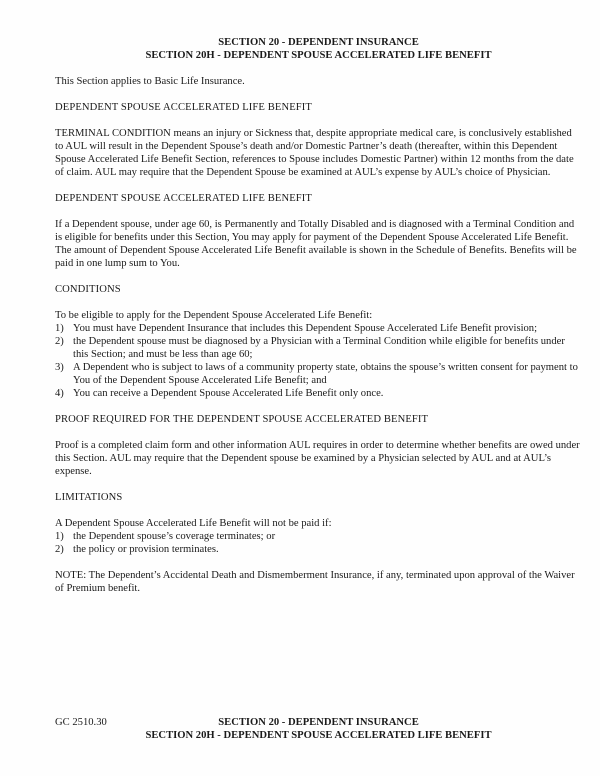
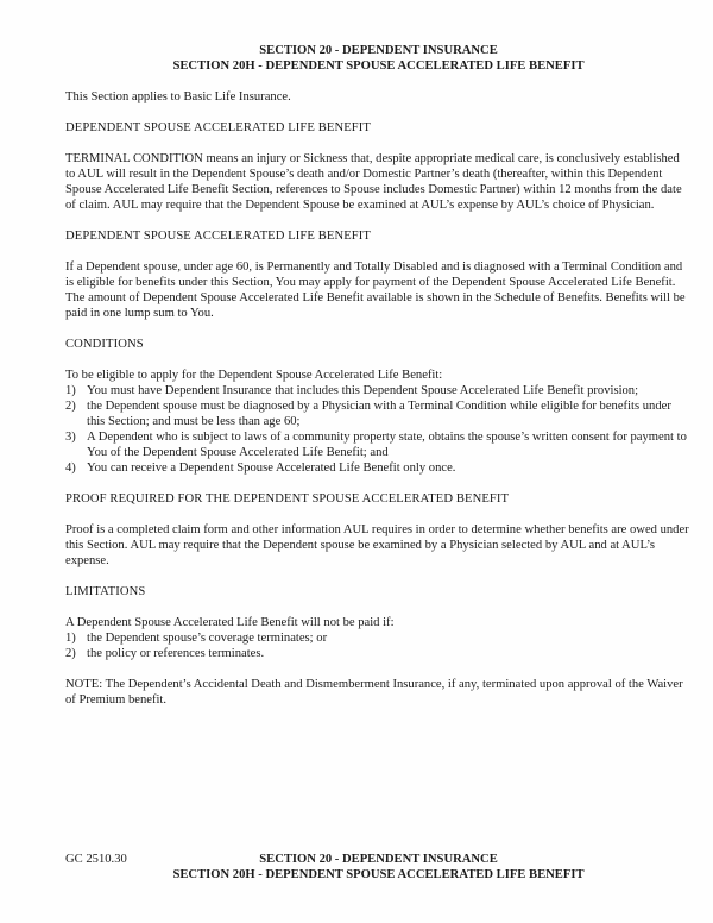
  SECTION 20 - DEPENDENT INSURANCE
  SECTION 20H - DEPENDENT SPOUSE ACCELERATED LIFE BENEFIT
  This Section applies to Basic Life Insurance.
  DEPENDENT SPOUSE ACCELERATED LIFE BENEFIT
  TERMINAL CONDITION means an injury or Sickness that, despite appropriate medical care, is conclusively established to AUL will result in the Dependent Spouse’s death and/or Domestic Partner’s death (thereafter, within this Dependent Spouse Accelerated Life Benefit Section, references to Spouse includes Domestic Partner) within 12 months from the date of claim. AUL may require that the Dependent Spouse be examined at AUL’s expense by AUL’s choice of Physician.
  DEPENDENT SPOUSE ACCELERATED LIFE BENEFIT
  If a Dependent spouse, under age 60, is Permanently and Totally Disabled and is diagnosed with a Terminal Condition and is eligible for benefits under this Section, You may apply for payment of the Dependent Spouse Accelerated Life Benefit. The amount of Dependent Spouse Accelerated Life Benefit available is shown in the Schedule of Benefits. Benefits will be paid in one lump sum to You.
  CONDITIONS
  To be eligible to apply for the Dependent Spouse Accelerated Life Benefit:
  1)
  You must have Dependent Insurance that includes this Dependent Spouse Accelerated Life Benefit provision;
  2)
  the Dependent spouse must be diagnosed by a Physician with a Terminal Condition while eligible for benefits under this Section; and must be less than age 60;
  3)
  A Dependent who is subject to laws of a community property state, obtains the spouse’s written consent for payment to You of the Dependent Spouse Accelerated Life Benefit; and
  4)
  You can receive a Dependent Spouse Accelerated Life Benefit only once.
  PROOF REQUIRED FOR THE DEPENDENT SPOUSE ACCELERATED BENEFIT
  Proof is a completed claim form and other information AUL requires in order to determine whether benefits are owed under this Section. AUL may require that the Dependent spouse be examined by a Physician selected by AUL and at AUL’s expense.
  LIMITATIONS
  A Dependent Spouse Accelerated Life Benefit will not be paid if:
  1)
  the Dependent spouse’s coverage terminates; or
  2)
- the policy or provision terminates.
+ the policy or references terminates.
  NOTE: The Dependent’s Accidental Death and Dismemberment Insurance, if any, terminated upon approval of the Waiver of Premium benefit.
  GC 2510.30
  SECTION 20 - DEPENDENT INSURANCE
  SECTION 20H - DEPENDENT SPOUSE ACCELERATED LIFE BENEFIT
